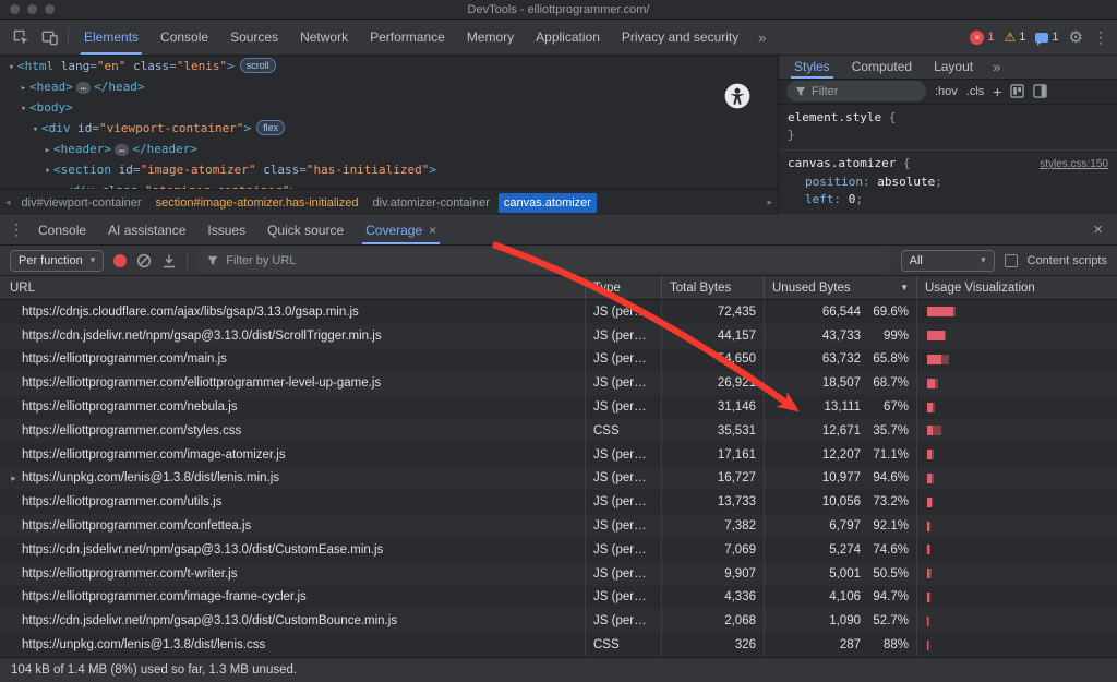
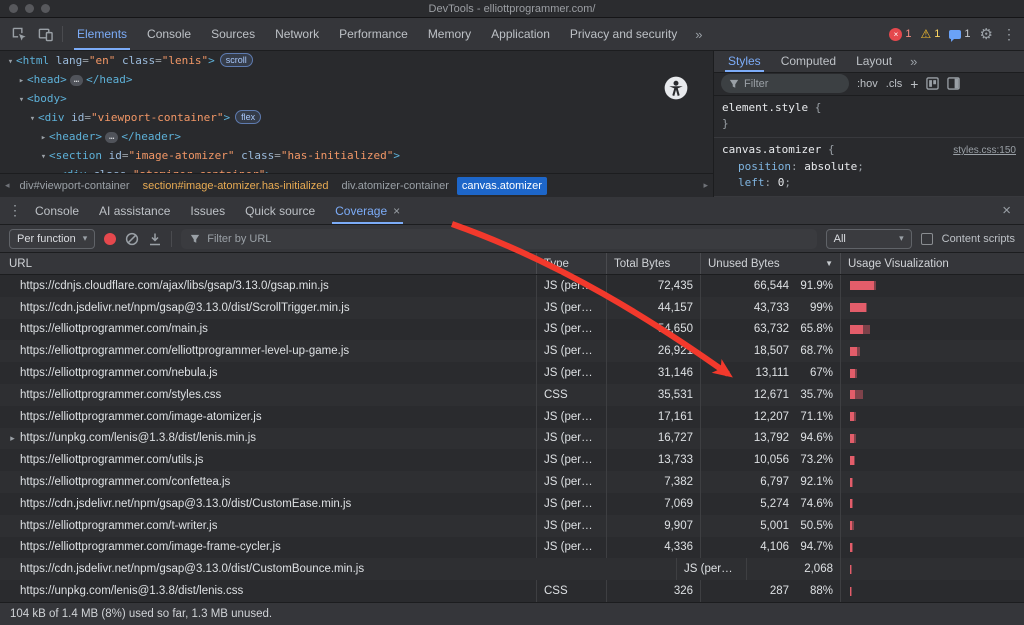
  DevTools - elliottprogrammer.com/
  Elements
  Console
  Sources
  Network
  Performance
  Memory
  Application
  Privacy and security
  »
  ×
  1
  ⚠
  1
  1
  ⚙
  ⋮
  ▾ <html lang="en" class="lenis"> scroll
  ▸ <head> … </head>
  ▾ <body>
  ▾ <div id="viewport-container"> flex
  ▸ <header> … </header>
  ▾ <section id="image-atomizer" class="has-initialized">
  ◂
  div#viewport-container
  section#image-atomizer.has-initialized
  div.atomizer-container
  canvas.atomizer
  ▸
  Styles
  Computed
  Layout
  »
  Filter
  :hov
  .cls
  +
  element.style {
  }
  canvas.atomizer {
  styles.css:150
  position: absolute;
  left: 0;
  ⋮
  Console
  AI assistance
  Issues
  Quick source
  Coverage
  ×
  ×
  Per function
  ▾
  Filter by URL
  All
  ▾
  Content scripts
  URL
  ype
  Total Bytes
  Unused Bytes
  ▼
  Usage Visualization
  https://cdnjs.cloudflare.com/ajax/libs/gsap/3.13.0/gsap.min.js
  JS (per
  72,435
  66,544
- 69.6%
+ 91.9%
  https://cdn.jsdelivr.net/npm/gsap@3.13.0/dist/ScrollTrigger.min.js
  JS (per…
  44,157
  43,733
  99%
  https://elliottprogrammer.com/main.js
  JS (per…
  63,732
  65.8%
  https://elliottprogrammer.com/elliottprogrammer-level-up-game.js
  JS (per…
  26,921
  18,507
  68.7%
  https://elliottprogrammer.com/nebula.js
  JS (per…
  31,146
  13,111
  67%
  https://elliottprogrammer.com/styles.css
  CSS
  35,531
  12,671
  35.7%
  https://elliottprogrammer.com/image-atomizer.js
  JS (per…
  17,161
  12,207
  71.1%
  ▸
  https://unpkg.com/lenis@1.3.8/dist/lenis.min.js
  JS (per…
  16,727
- 10,977
+ 13,792
  94.6%
  https://elliottprogrammer.com/utils.js
  JS (per…
  13,733
  10,056
  73.2%
  https://elliottprogrammer.com/confettea.js
  JS (per…
  7,382
  6,797
  92.1%
  https://cdn.jsdelivr.net/npm/gsap@3.13.0/dist/CustomEase.min.js
  JS (per…
  7,069
  5,274
  74.6%
  https://elliottprogrammer.com/t-writer.js
  JS (per…
  9,907
  5,001
  50.5%
  https://elliottprogrammer.com/image-frame-cycler.js
  JS (per…
  4,336
  4,106
  94.7%
  https://cdn.jsdelivr.net/npm/gsap@3.13.0/dist/CustomBounce.min.js
  JS (per…
  2,068
- 1,090
- 52.7%
  https://unpkg.com/lenis@1.3.8/dist/lenis.css
  CSS
  326
  287
  88%
  104 kB of 1.4 MB (8%) used so far, 1.3 MB unused.
